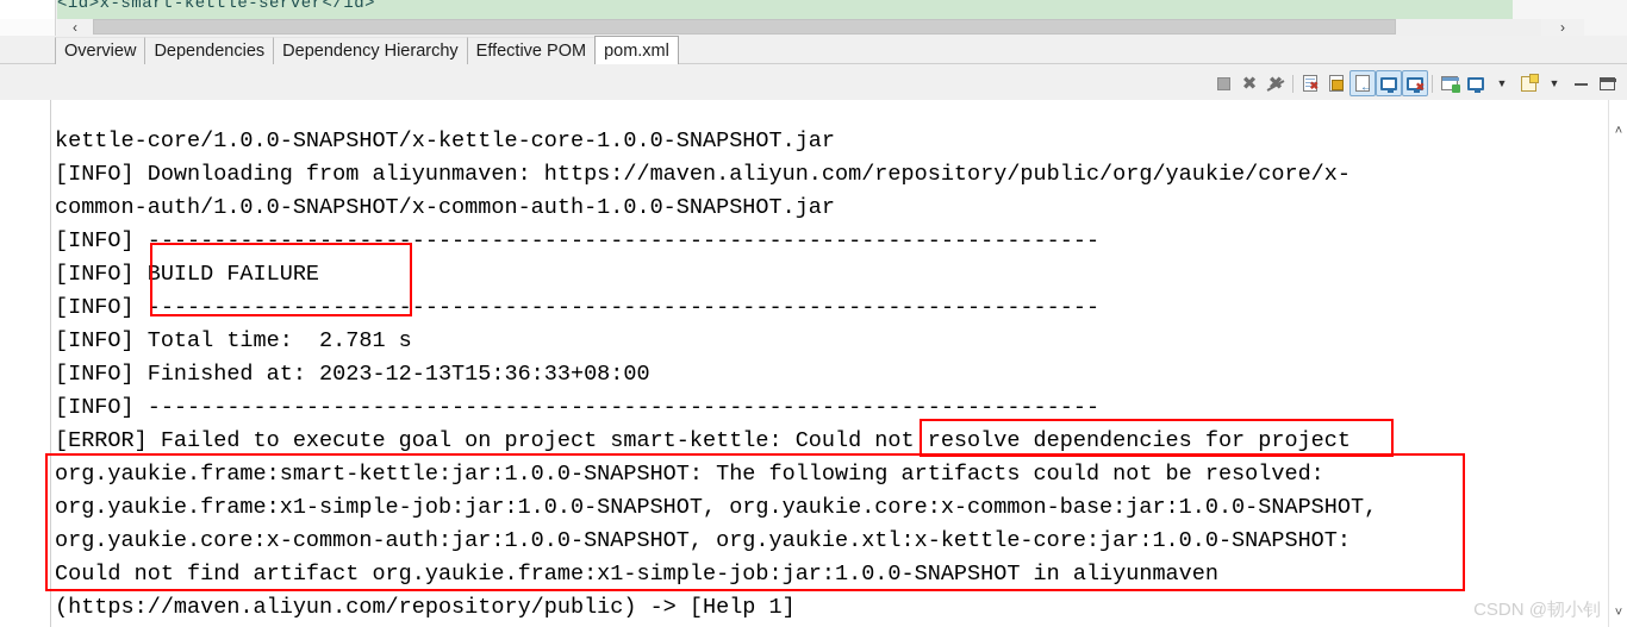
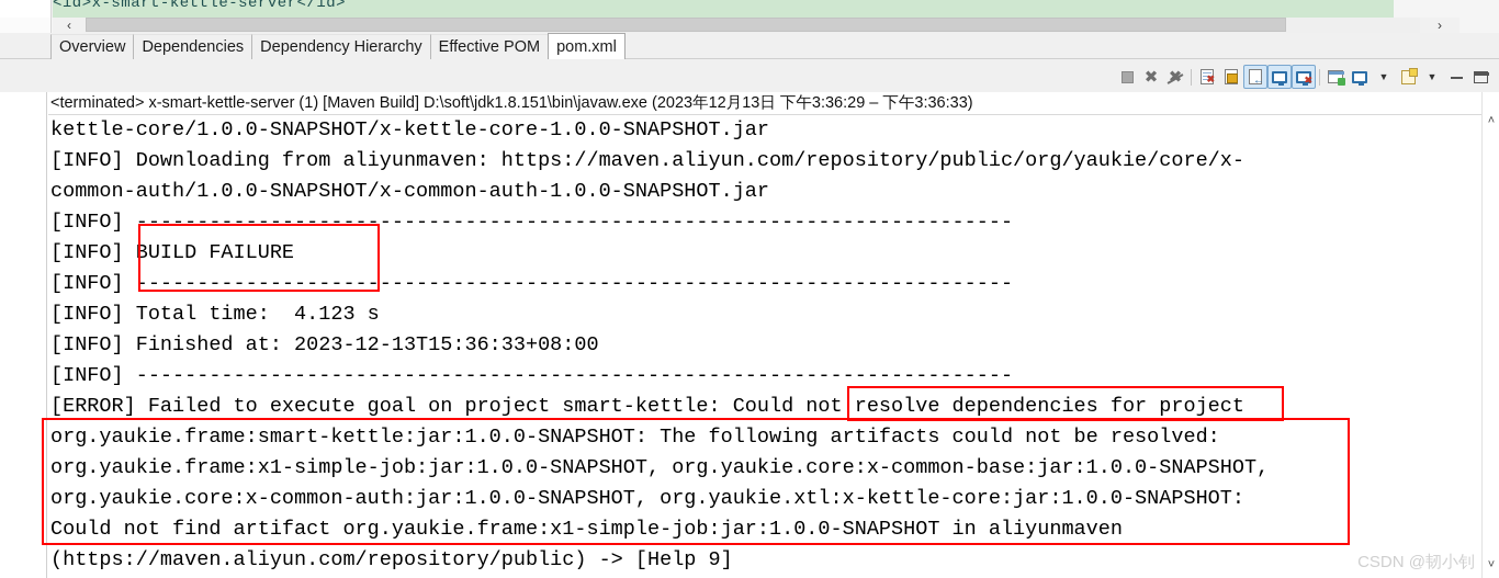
  <id>x-smart-kettle-server</id>
  ‹
  ›
  Overview
  Dependencies
  Dependency Hierarchy
  Effective POM
  pom.xml
  ✖
  ✖
  ✖
  ✖
  ▼
  ▼
+ <terminated> x-smart-kettle-server (1) [Maven Build] D:\soft\jdk1.8.151\bin\javaw.exe (2023年12月13日 下午3:36:29 – 下午3:36:33)
  kettle-core/1.0.0-SNAPSHOT/x-kettle-core-1.0.0-SNAPSHOT.jar
  [INFO] Downloading from aliyunmaven: https://maven.aliyun.com/repository/public/org/yaukie/core/x-
  common-auth/1.0.0-SNAPSHOT/x-common-auth-1.0.0-SNAPSHOT.jar
  [INFO] ------------------------------------------------------------------------
  [INFO] BUILD FAILURE
  [INFO] ------------------------------------------------------------------------
- [INFO] Total time: 2.781 s
+ [INFO] Total time: 4.123 s
  [INFO] Finished at: 2023-12-13T15:36:33+08:00
  [INFO] ------------------------------------------------------------------------
  [ERROR] Failed to execute goal on project smart-kettle: Could not resolve dependencies for project
  org.yaukie.frame:smart-kettle:jar:1.0.0-SNAPSHOT: The following artifacts could not be resolved:
  org.yaukie.frame:x1-simple-job:jar:1.0.0-SNAPSHOT, org.yaukie.core:x-common-base:jar:1.0.0-SNAPSHOT,
  org.yaukie.core:x-common-auth:jar:1.0.0-SNAPSHOT, org.yaukie.xtl:x-kettle-core:jar:1.0.0-SNAPSHOT:
  Could not find artifact org.yaukie.frame:x1-simple-job:jar:1.0.0-SNAPSHOT in aliyunmaven
- (https://maven.aliyun.com/repository/public) -> [Help 1]
+ (https://maven.aliyun.com/repository/public) -> [Help 9]
  ˄
  ˅
  CSDN @韧小钊
